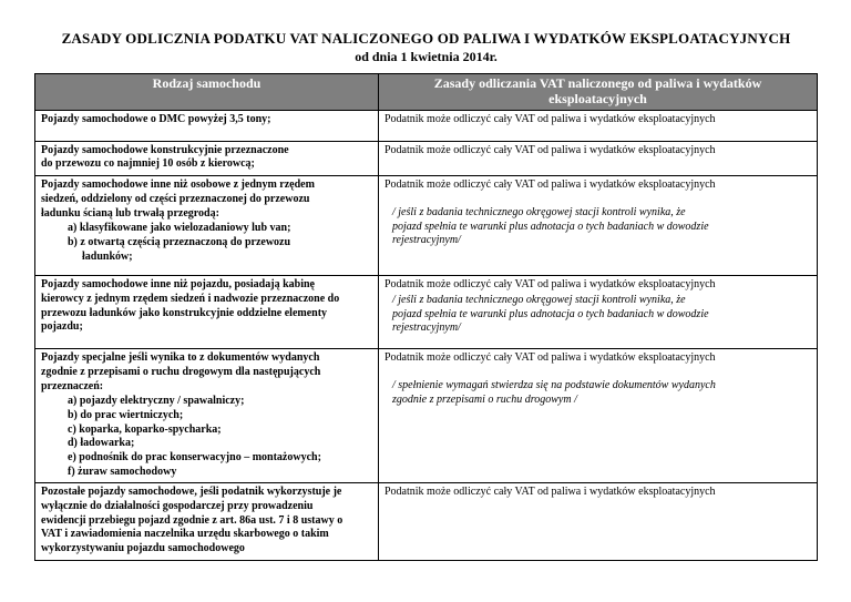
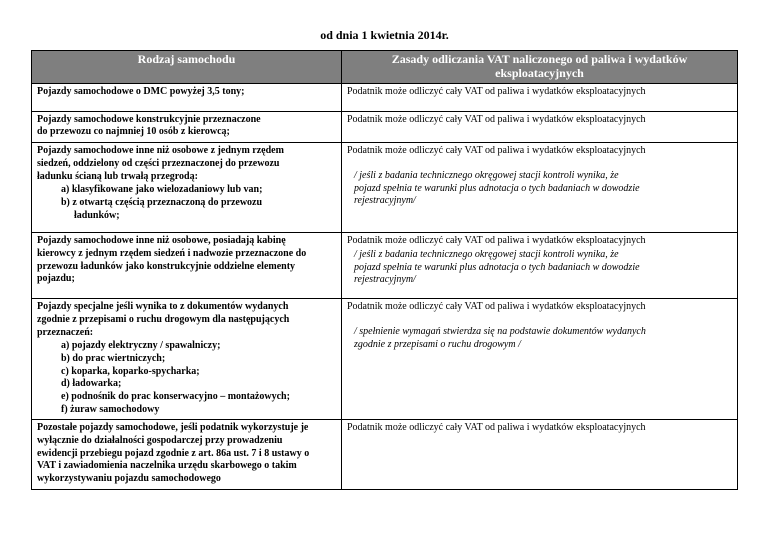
- ZASADY ODLICZNIA PODATKU VAT NALICZONEGO OD PALIWA I WYDATKÓW EKSPLOATACYJNYCH
  od dnia 1 kwietnia 2014r.
  Rodzaj samochodu	Zasady odliczania VAT naliczonego od paliwa i wydatków eksploatacyjnych
  Pojazdy samochodowe o DMC powyżej 3,5 tony;	Podatnik może odliczyć cały VAT od paliwa i wydatków eksploatacyjnych
  Pojazdy samochodowe konstrukcyjnie przeznaczone do przewozu co najmniej 10 osób z kierowcą;	Podatnik może odliczyć cały VAT od paliwa i wydatków eksploatacyjnych
  Pojazdy samochodowe inne niż osobowe z jednym rzędem siedzeń, oddzielony od części przeznaczonej do przewozu ładunku ścianą lub trwałą przegrodą: a) klasyfikowane jako wielozadaniowy lub van;b) z otwartą częścią przeznaczoną do przewozu ładunków;	Podatnik może odliczyć cały VAT od paliwa i wydatków eksploatacyjnych / jeśli z badania technicznego okręgowej stacji kontroli wynika, że pojazd spełnia te warunki plus adnotacja o tych badaniach w dowodzie rejestracyjnym/
- Pojazdy samochodowe inne niż pojazdu, posiadają kabinę kierowcy z jednym rzędem siedzeń i nadwozie przeznaczone do przewozu ładunków jako konstrukcyjnie oddzielne elementy pojazdu;	Podatnik może odliczyć cały VAT od paliwa i wydatków eksploatacyjnych / jeśli z badania technicznego okręgowej stacji kontroli wynika, że pojazd spełnia te warunki plus adnotacja o tych badaniach w dowodzie rejestracyjnym/
+ Pojazdy samochodowe inne niż osobowe, posiadają kabinę kierowcy z jednym rzędem siedzeń i nadwozie przeznaczone do przewozu ładunków jako konstrukcyjnie oddzielne elementy pojazdu;	Podatnik może odliczyć cały VAT od paliwa i wydatków eksploatacyjnych / jeśli z badania technicznego okręgowej stacji kontroli wynika, że pojazd spełnia te warunki plus adnotacja o tych badaniach w dowodzie rejestracyjnym/
  Pojazdy specjalne jeśli wynika to z dokumentów wydanych zgodnie z przepisami o ruchu drogowym dla następujących przeznaczeń: a) pojazdy elektryczny / spawalniczy;b) do prac wiertniczych;c) koparka, koparko-spycharka;d) ładowarka;e) podnośnik do prac konserwacyjno – montażowych;f) żuraw samochodowy	Podatnik może odliczyć cały VAT od paliwa i wydatków eksploatacyjnych / spełnienie wymagań stwierdza się na podstawie dokumentów wydanych zgodnie z przepisami o ruchu drogowym /
  Pozostałe pojazdy samochodowe, jeśli podatnik wykorzystuje je wyłącznie do działalności gospodarczej przy prowadzeniu ewidencji przebiegu pojazd zgodnie z art. 86a ust. 7 i 8 ustawy o VAT i zawiadomienia naczelnika urzędu skarbowego o takim wykorzystywaniu pojazdu samochodowego	Podatnik może odliczyć cały VAT od paliwa i wydatków eksploatacyjnych
